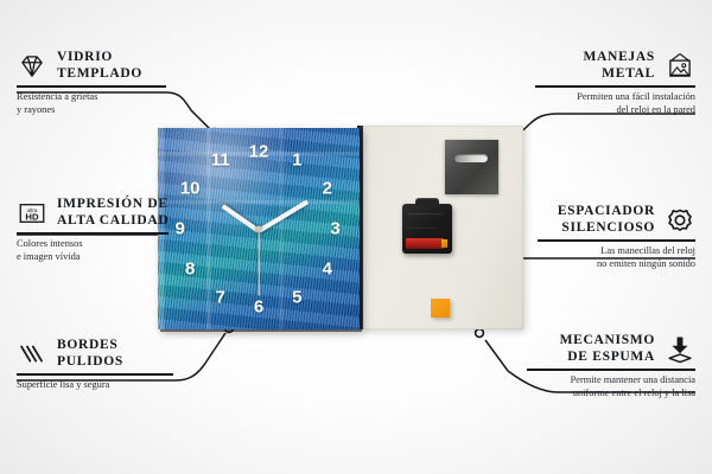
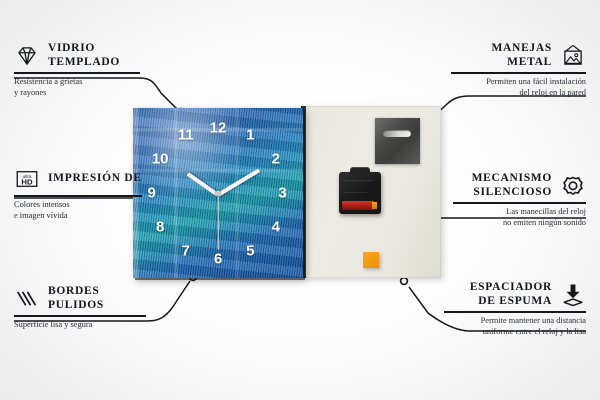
  VIDRIO
  TEMPLADO
  Resistencia a grietas
  y rayones
  HD
  IMPRESIÓN DE
- ALTA CALIDAD
  Colores intensos
  e imagen vívida
  BORDES
  PULIDOS
  Superficie lisa y segura
  MANEJAS
  METAL
  Permiten una fácil instalación
  del reloj en la pared
- ESPACIADOR
+ MECANISMO
  SILENCIOSO
  Las manecillas del reloj
  no emiten ningún sonido
- MECANISMO
+ ESPACIADOR
  DE ESPUMA
  Permite mantener una distancia
  uniforme entre el reloj y la lisa
